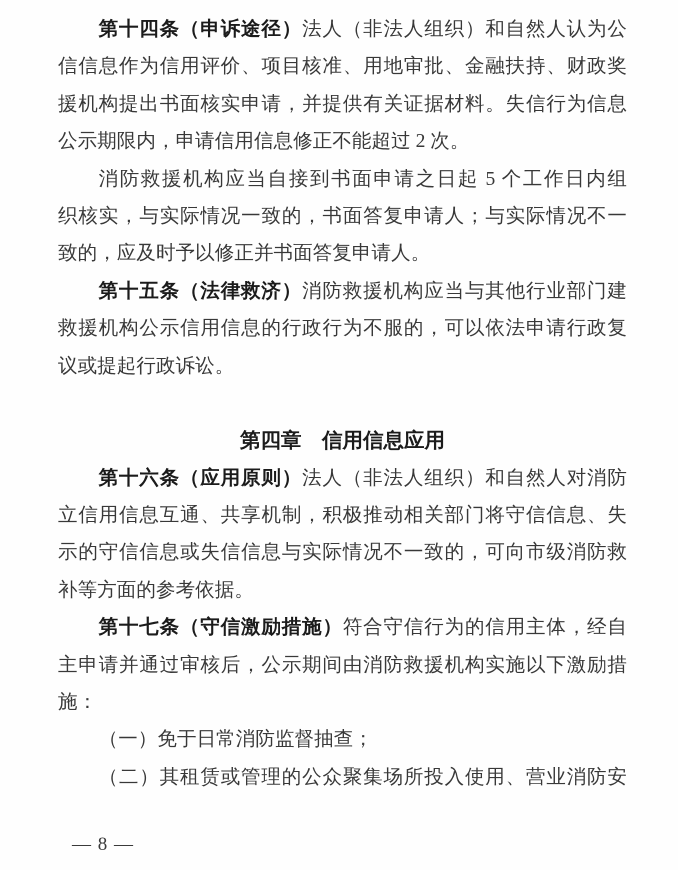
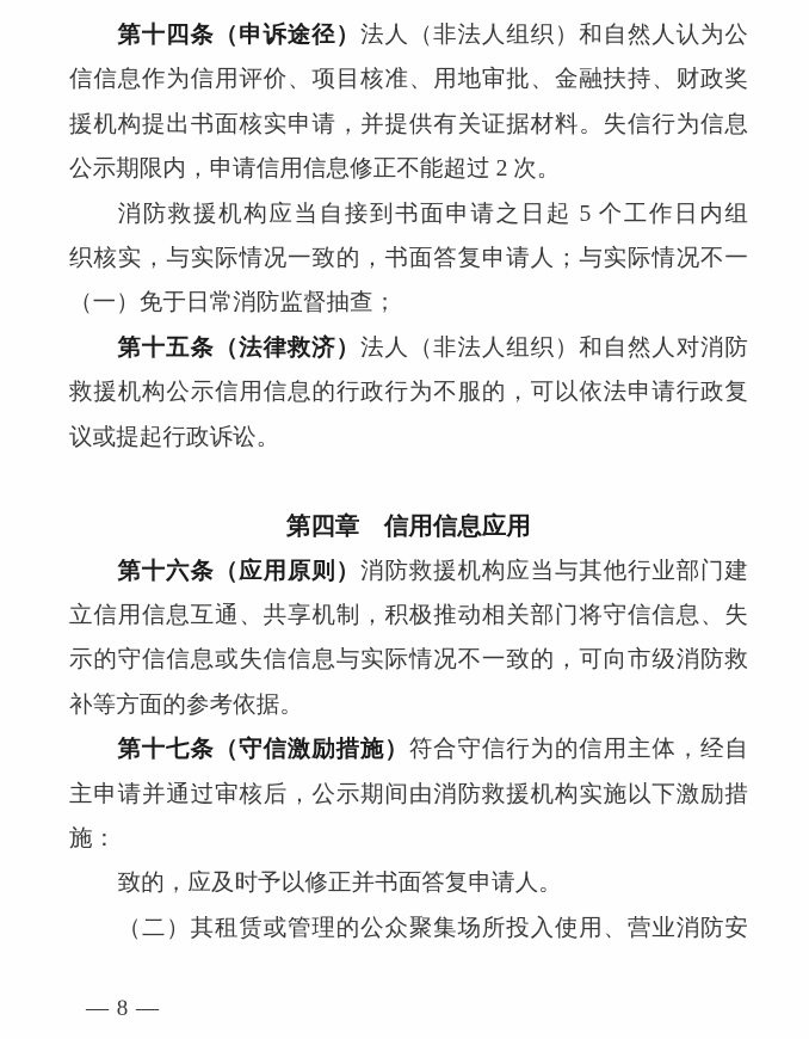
  第十四条（申诉途径）法人（非法人组织）和自然人认为公
  信信息作为信用评价、项目核准、用地审批、金融扶持、财政奖
  援机构提出书面核实申请，并提供有关证据材料。失信行为信息
  公示期限内，申请信用信息修正不能超过 2 次。
  消防救援机构应当自接到书面申请之日起 5 个工作日内组
  织核实，与实际情况一致的，书面答复申请人；与实际情况不一
- 致的，应及时予以修正并书面答复申请人。
+ （一）免于日常消防监督抽查；
- 第十五条（法律救济）消防救援机构应当与其他行业部门建
+ 第十五条（法律救济）法人（非法人组织）和自然人对消防
  救援机构公示信用信息的行政行为不服的，可以依法申请行政复
  议或提起行政诉讼。
  第四章 信用信息应用
- 第十六条（应用原则）法人（非法人组织）和自然人对消防
+ 第十六条（应用原则）消防救援机构应当与其他行业部门建
  立信用信息互通、共享机制，积极推动相关部门将守信信息、失
  示的守信信息或失信信息与实际情况不一致的，可向市级消防救
  补等方面的参考依据。
  第十七条（守信激励措施）符合守信行为的信用主体，经自
  主申请并通过审核后，公示期间由消防救援机构实施以下激励措
  施：
- （一）免于日常消防监督抽查；
+ 致的，应及时予以修正并书面答复申请人。
  （二）其租赁或管理的公众聚集场所投入使用、营业消防安
  — 8 —
